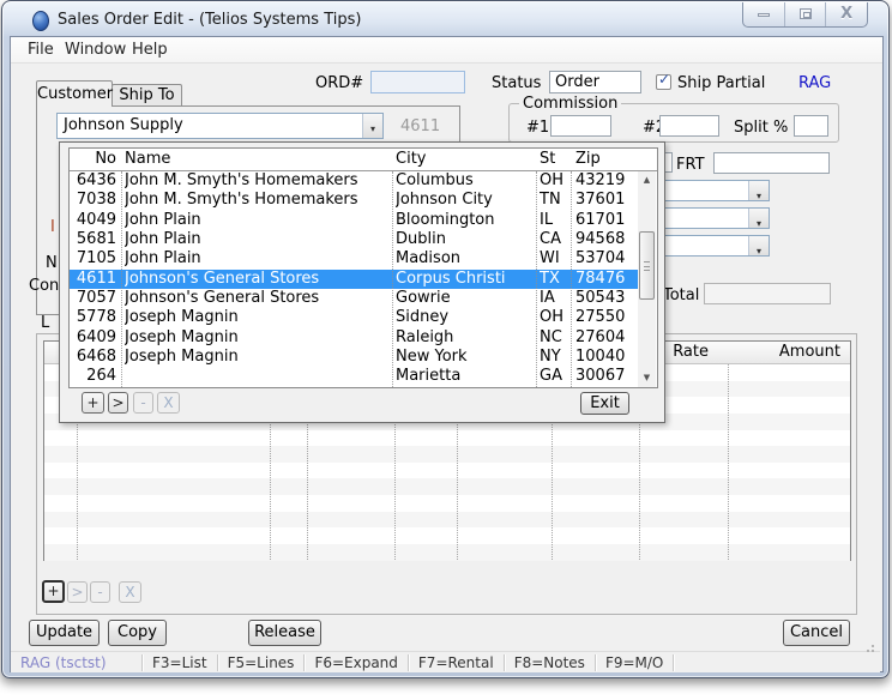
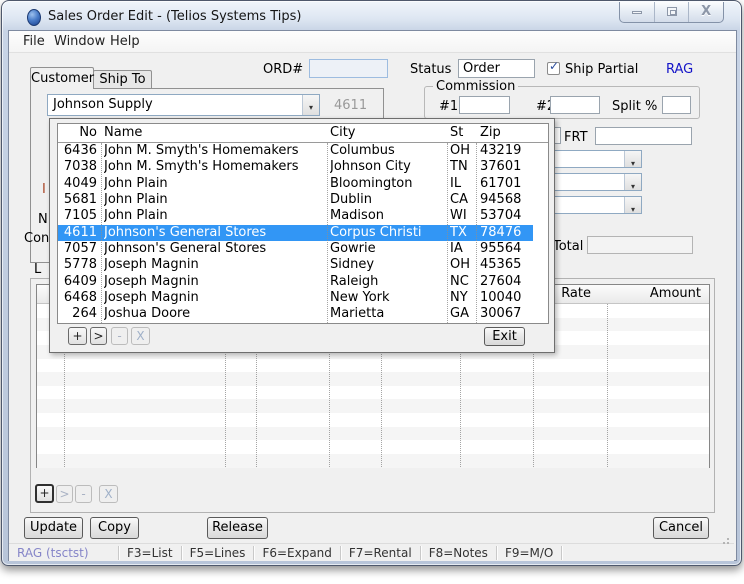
  Sales Order Edit - (Telios Systems Tips)
  X
  File
  Window
  Help
  ORD#
  Status
  Order
  ✓
  Ship Partial
  RAG
  Ship To
  Customer
  Johnson Supply
  ▾
  4611
  I
  N
  Con
  L
  Commission
  #1
  Split %
  FRT
  ▾
  ▾
  ▾
  Total
  Rate
  Amount
  +
  >
  -
  X
  Update
  Copy
  Release
  Cancel
  RAG (tsctst)
  F3=List
  F5=Lines
  F6=Expand
  F7=Rental
  F8=Notes
  F9=M/O
  No
  Name
  City
  St
  Zip
  6436
  John M. Smyth's Homemakers
  Columbus
  OH
  43219
  7038
  John M. Smyth's Homemakers
  Johnson City
  TN
  37601
  4049
  John Plain
  Bloomington
  IL
  61701
  5681
  John Plain
  Dublin
  CA
  94568
  7105
  John Plain
  Madison
  WI
  53704
  4611
  Johnson's General Stores
  Corpus Christi
  TX
  78476
  7057
  Johnson's General Stores
  Gowrie
  IA
- 50543
+ 95564
  5778
  Joseph Magnin
  Sidney
  OH
- 27550
+ 45365
  6409
  Joseph Magnin
  Raleigh
  NC
  27604
  6468
  Joseph Magnin
  New York
  NY
  10040
  264
+ Joshua Doore
  Marietta
  GA
  30067
- ▲
- ▼
  +
  >
  -
  X
  Exit
